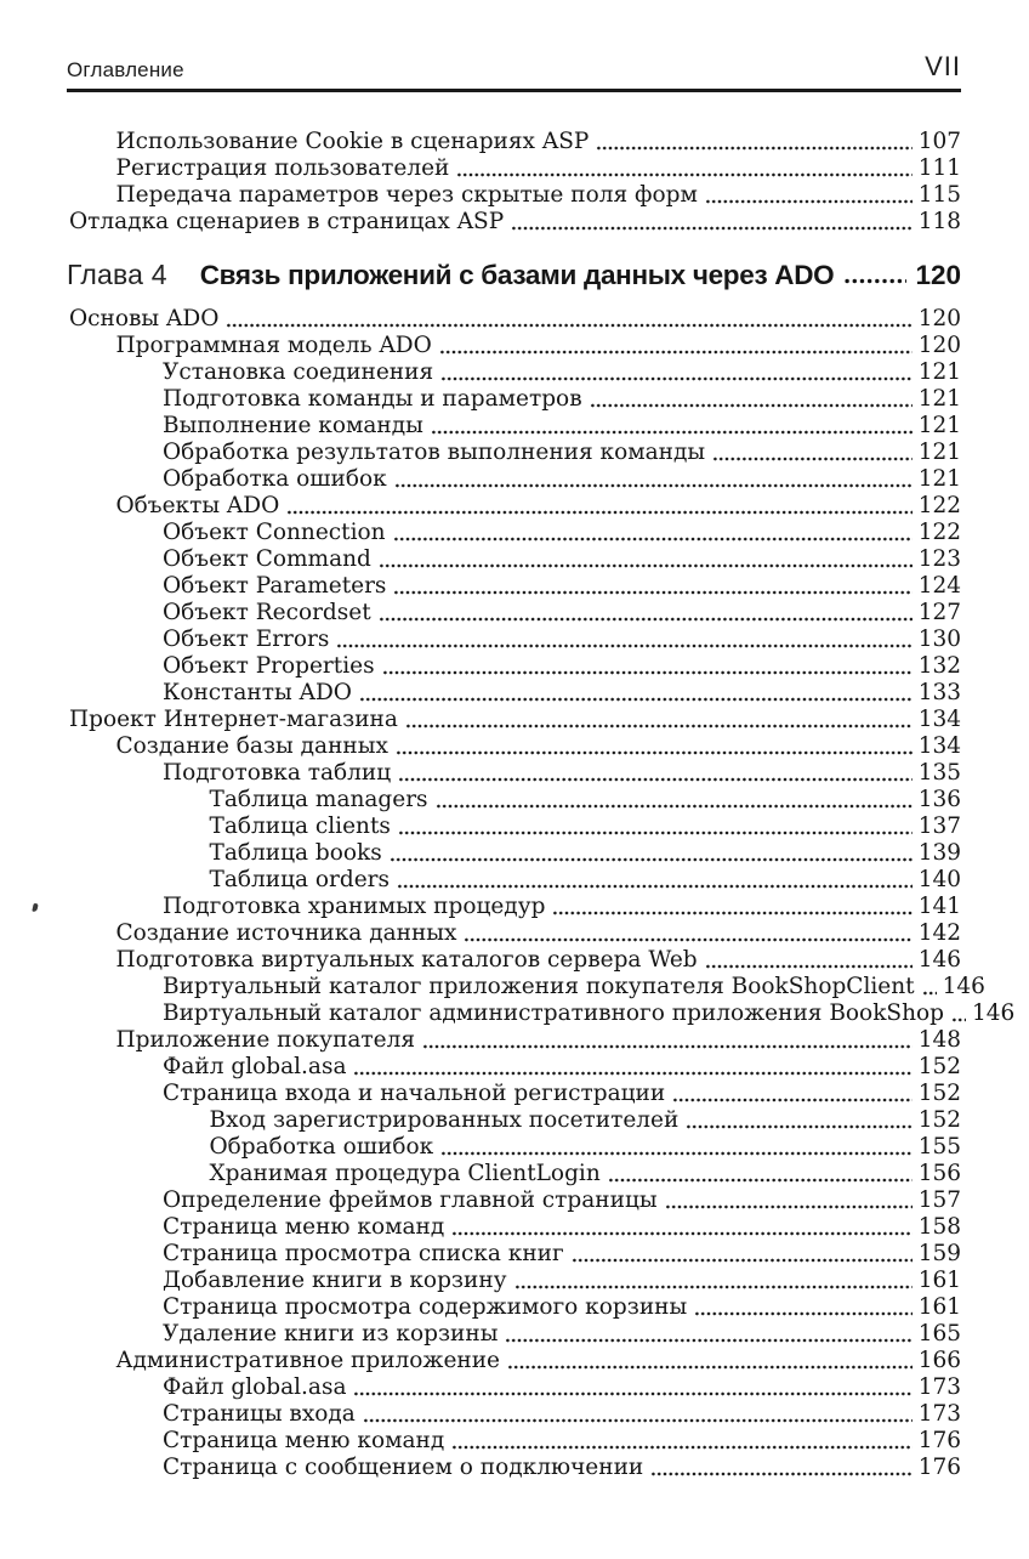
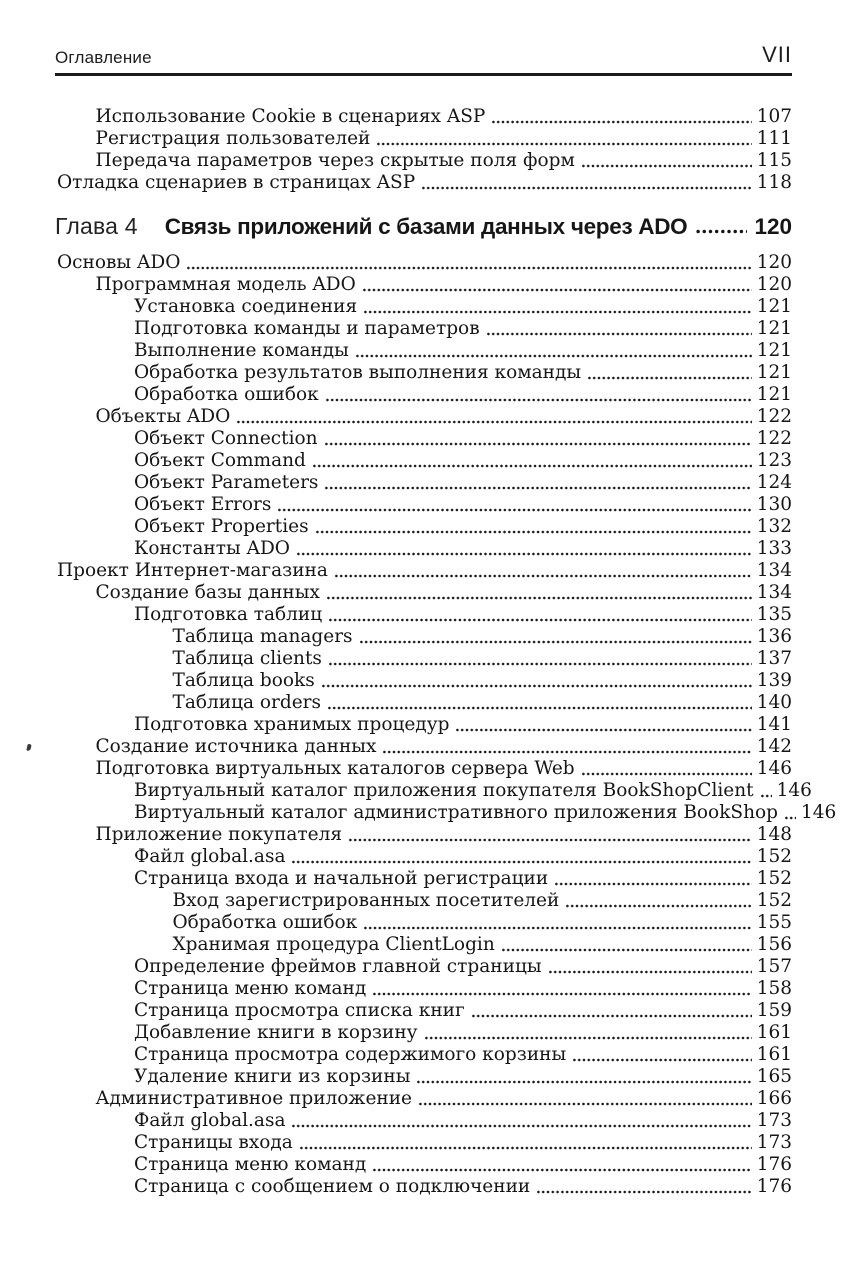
  Оглавление
  VII
  Использование Cookie в сценариях ASP
  107
  Регистрация пользователей
  111
  Передача параметров через скрытые поля форм
  115
  Отладка сценариев в страницах ASP
  118
  Глава 4
  Связь приложений с базами данных через ADO
  120
  Основы ADO
  120
  Программная модель ADO
  120
  Установка соединения
  121
  Подготовка команды и параметров
  121
  Выполнение команды
  121
  Обработка результатов выполнения команды
  121
  Обработка ошибок
  121
  Объекты ADO
  122
  Объект Connection
  122
  Объект Command
  123
  Объект Parameters
  124
- Объект Recordset
- 127
  Объект Errors
  130
  Объект Properties
  132
  Константы ADO
  133
  Проект Интернет-магазина
  134
  Создание базы данных
  134
  Подготовка таблиц
  135
  Таблица managers
  136
  Таблица clients
  137
  Таблица books
  139
  Таблица orders
  140
  Подготовка хранимых процедур
  141
  Создание источника данных
  142
  Подготовка виртуальных каталогов сервера Web
  146
  Виртуальный каталог приложения покупателя BookShopClient
  146
  Виртуальный каталог административного приложения BookShop
  146
  Приложение покупателя
  148
  Файл global.asa
  152
  Страница входа и начальной регистрации
  152
  Вход зарегистрированных посетителей
  152
  Обработка ошибок
  155
  Хранимая процедура ClientLogin
  156
  Определение фреймов главной страницы
  157
  Страница меню команд
  158
  Страница просмотра списка книг
  159
  Добавление книги в корзину
  161
  Страница просмотра содержимого корзины
  161
  Удаление книги из корзины
  165
  Административное приложение
  166
  Файл global.asa
  173
  Страницы входа
  173
  Страница меню команд
  176
  Страница с сообщением о подключении
  176
